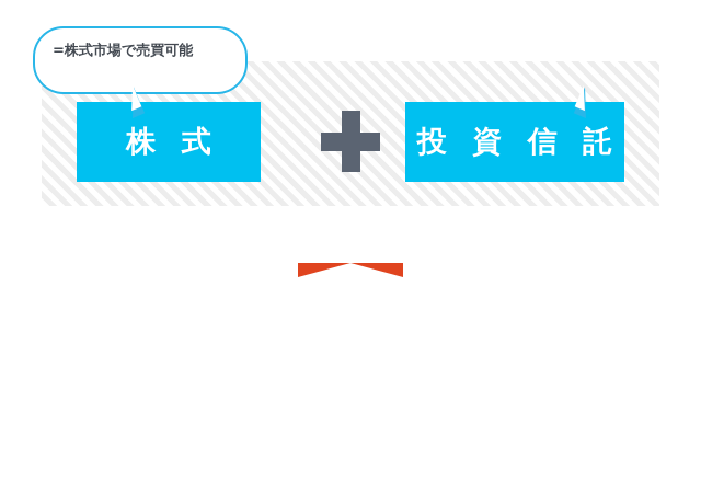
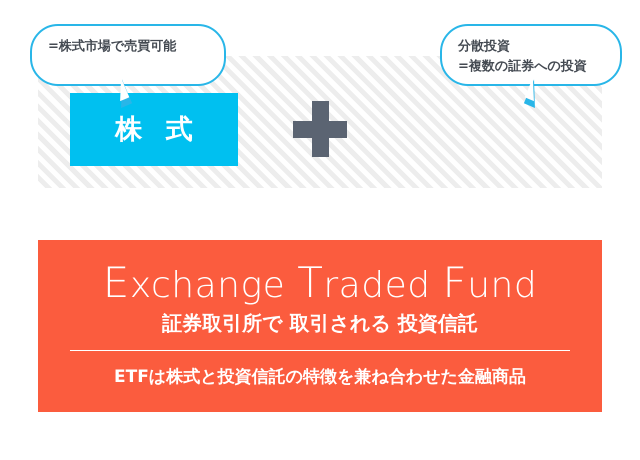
  株 式
- 投 資 信 託
  =株式市場で売買可能
+ 分散投資
+ =複数の証券への投資
+ Exchange Traded Fund
+ 証券取引所で 取引される 投資信託
+ ETFは株式と投資信託の特徴を兼ね合わせた金融商品
